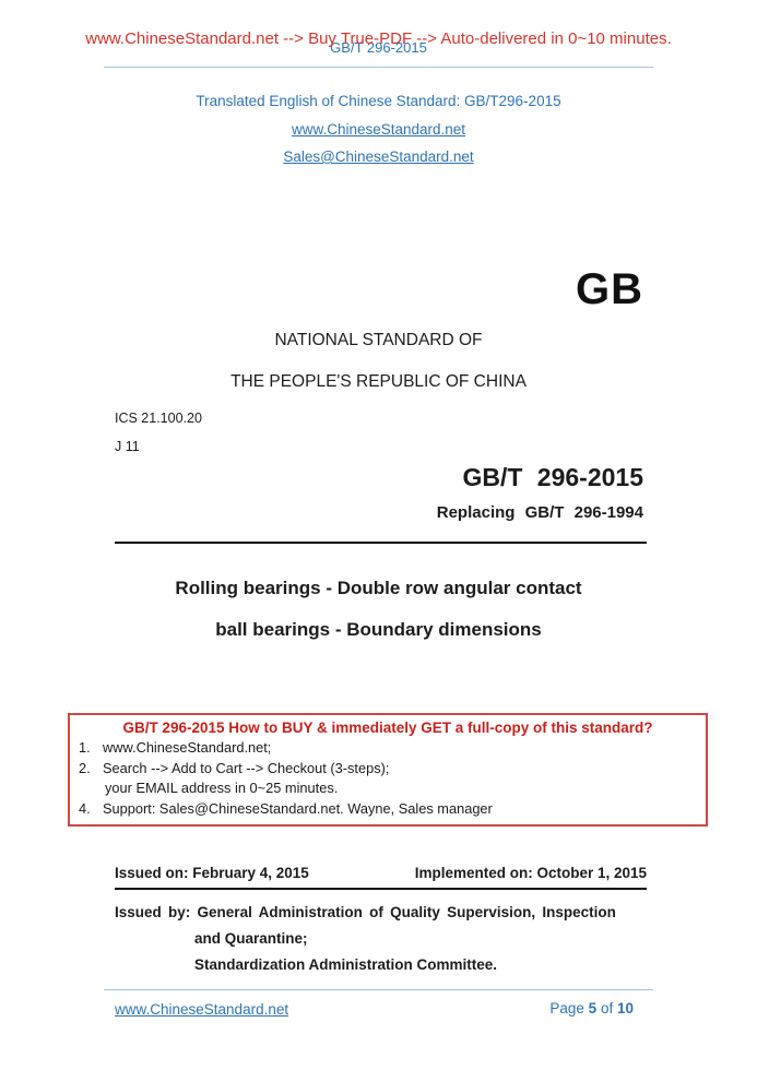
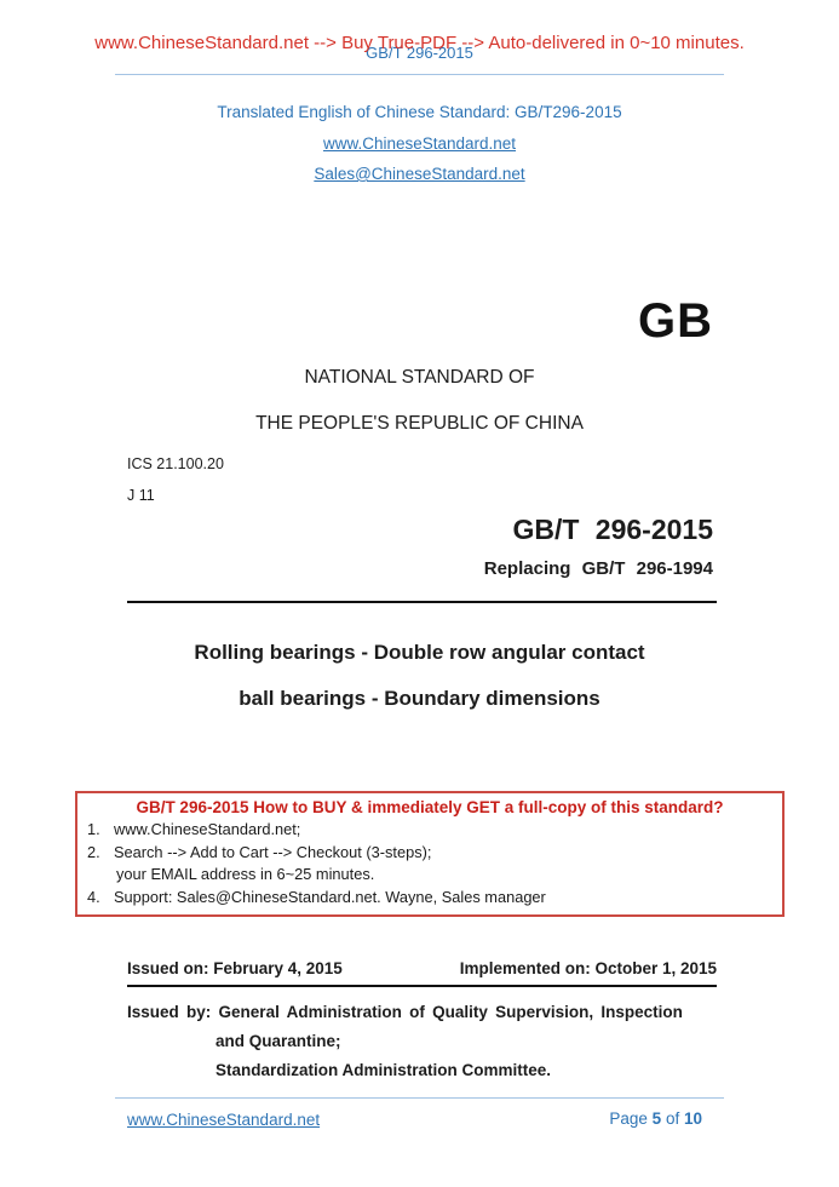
  GB/T 296-2015
  www.ChineseStandard.net --> Buy True-PDF --> Auto-delivered in 0~10 minutes.
  Translated English of Chinese Standard: GB/T296-2015
  www.ChineseStandard.net
  Sales@ChineseStandard.net
  GB
  NATIONAL STANDARD OF
  THE PEOPLE'S REPUBLIC OF CHINA
  ICS 21.100.20
  J 11
  GB/T 296-2015
  Replacing GB/T 296-1994
  Rolling bearings - Double row angular contact
  ball bearings - Boundary dimensions
  GB/T 296-2015 How to BUY & immediately GET a full-copy of this standard?
  1.
  www.ChineseStandard.net;
  2.
  Search --> Add to Cart --> Checkout (3-steps);
- your EMAIL address in 0~25 minutes.
+ your EMAIL address in 6~25 minutes.
  4.
  Support: Sales@ChineseStandard.net. Wayne, Sales manager
  Issued on: February 4, 2015
  Implemented on: October 1, 2015
  Issued by: General Administration of Quality Supervision, Inspection
  and Quarantine;
  Standardization Administration Committee.
  www.ChineseStandard.net
  Page 5 of 10
